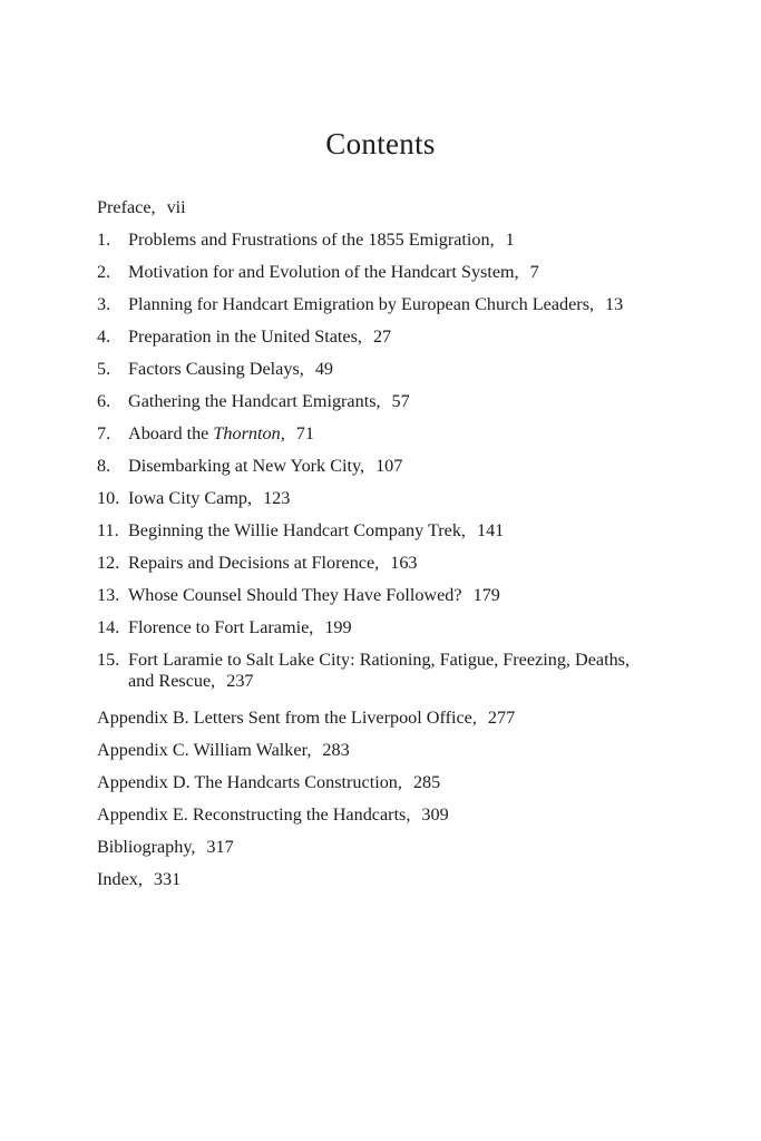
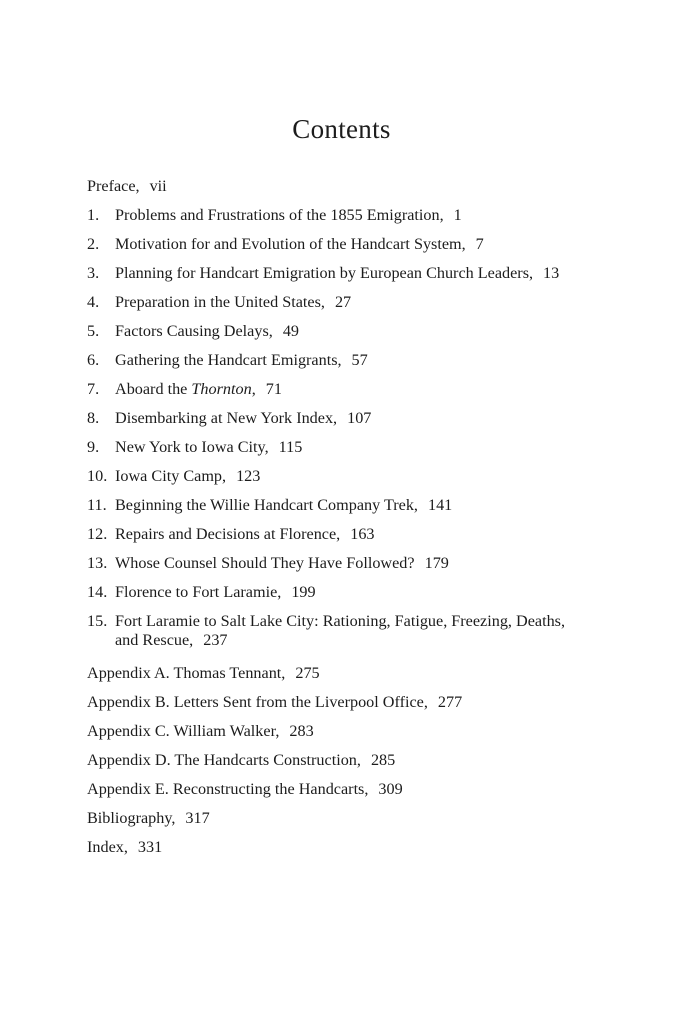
  Contents
  Preface, vii
  1. Problems and Frustrations of the 1855 Emigration, 1
  2. Motivation for and Evolution of the Handcart System, 7
  3. Planning for Handcart Emigration by European Church Leaders, 13
  4. Preparation in the United States, 27
  5. Factors Causing Delays, 49
  6. Gathering the Handcart Emigrants, 57
  7. Aboard the Thornton, 71
- 8. Disembarking at New York City, 107
+ 8. Disembarking at New York Index, 107
+ 9. New York to Iowa City, 115
  10. Iowa City Camp, 123
  11. Beginning the Willie Handcart Company Trek, 141
  12. Repairs and Decisions at Florence, 163
  13. Whose Counsel Should They Have Followed? 179
  14. Florence to Fort Laramie, 199
  15. Fort Laramie to Salt Lake City: Rationing, Fatigue, Freezing, Deaths, and Rescue, 237
+ Appendix A. Thomas Tennant, 275
  Appendix B. Letters Sent from the Liverpool Office, 277
  Appendix C. William Walker, 283
  Appendix D. The Handcarts Construction, 285
  Appendix E. Reconstructing the Handcarts, 309
  Bibliography, 317
  Index, 331
